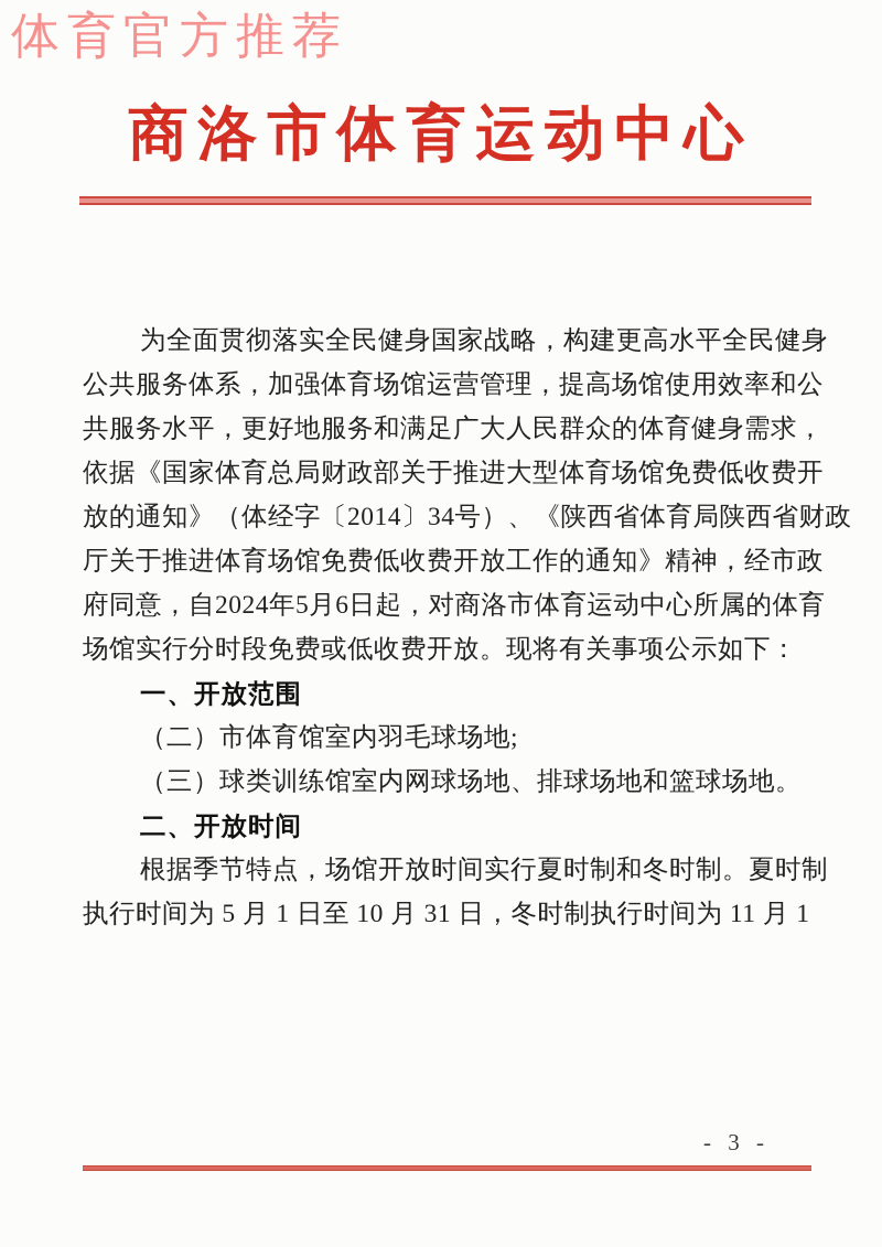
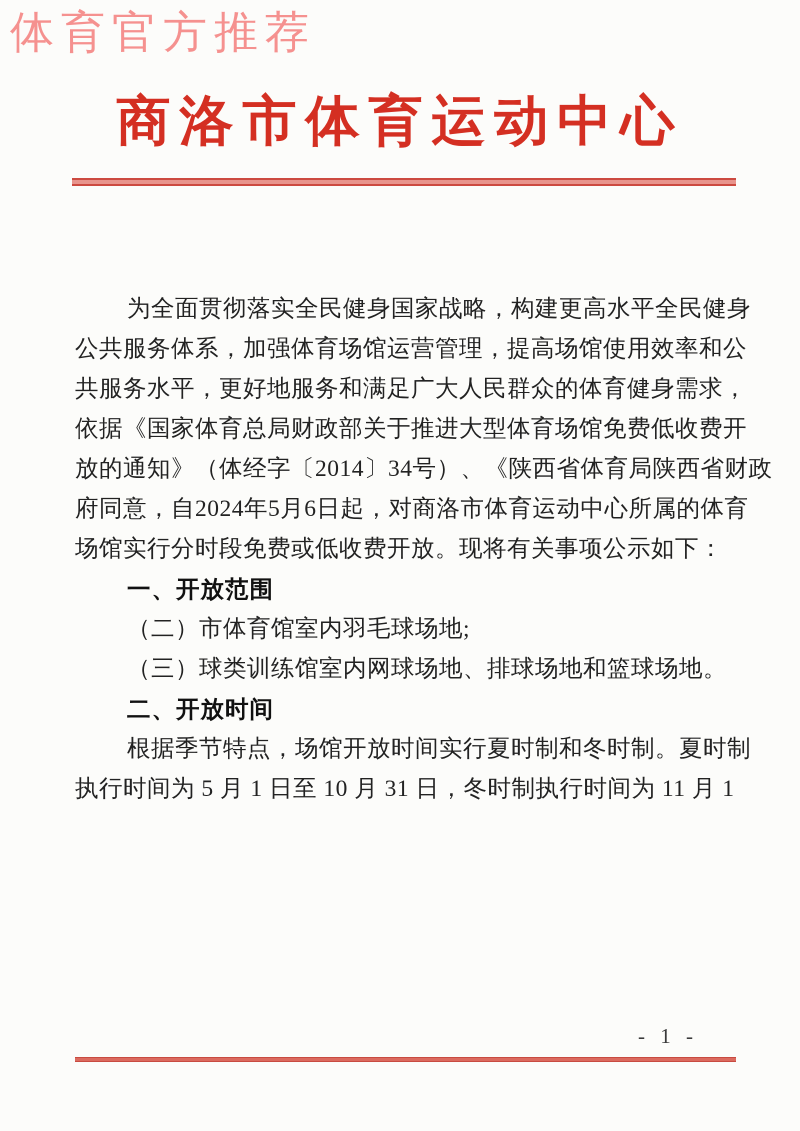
  体育官方推荐
  商洛市体育运动中心
  为全面贯彻落实全民健身国家战略，构建更高水平全民健身
  公共服务体系，加强体育场馆运营管理，提高场馆使用效率和公
  共服务水平，更好地服务和满足广大人民群众的体育健身需求，
  依据《国家体育总局财政部关于推进大型体育场馆免费低收费开
  放的通知》（体经字〔2014〕34号）、《陕西省体育局陕西省财政
- 厅关于推进体育场馆免费低收费开放工作的通知》精神，经市政
  府同意，自2024年5月6日起，对商洛市体育运动中心所属的体育
  场馆实行分时段免费或低收费开放。现将有关事项公示如下：
  一、开放范围
  （二）市体育馆室内羽毛球场地;
  （三）球类训练馆室内网球场地、排球场地和篮球场地。
  二、开放时间
  根据季节特点，场馆开放时间实行夏时制和冬时制。夏时制
  执行时间为 5 月 1 日至 10 月 31 日，冬时制执行时间为 11 月 1
- - 3 -
+ - 1 -
